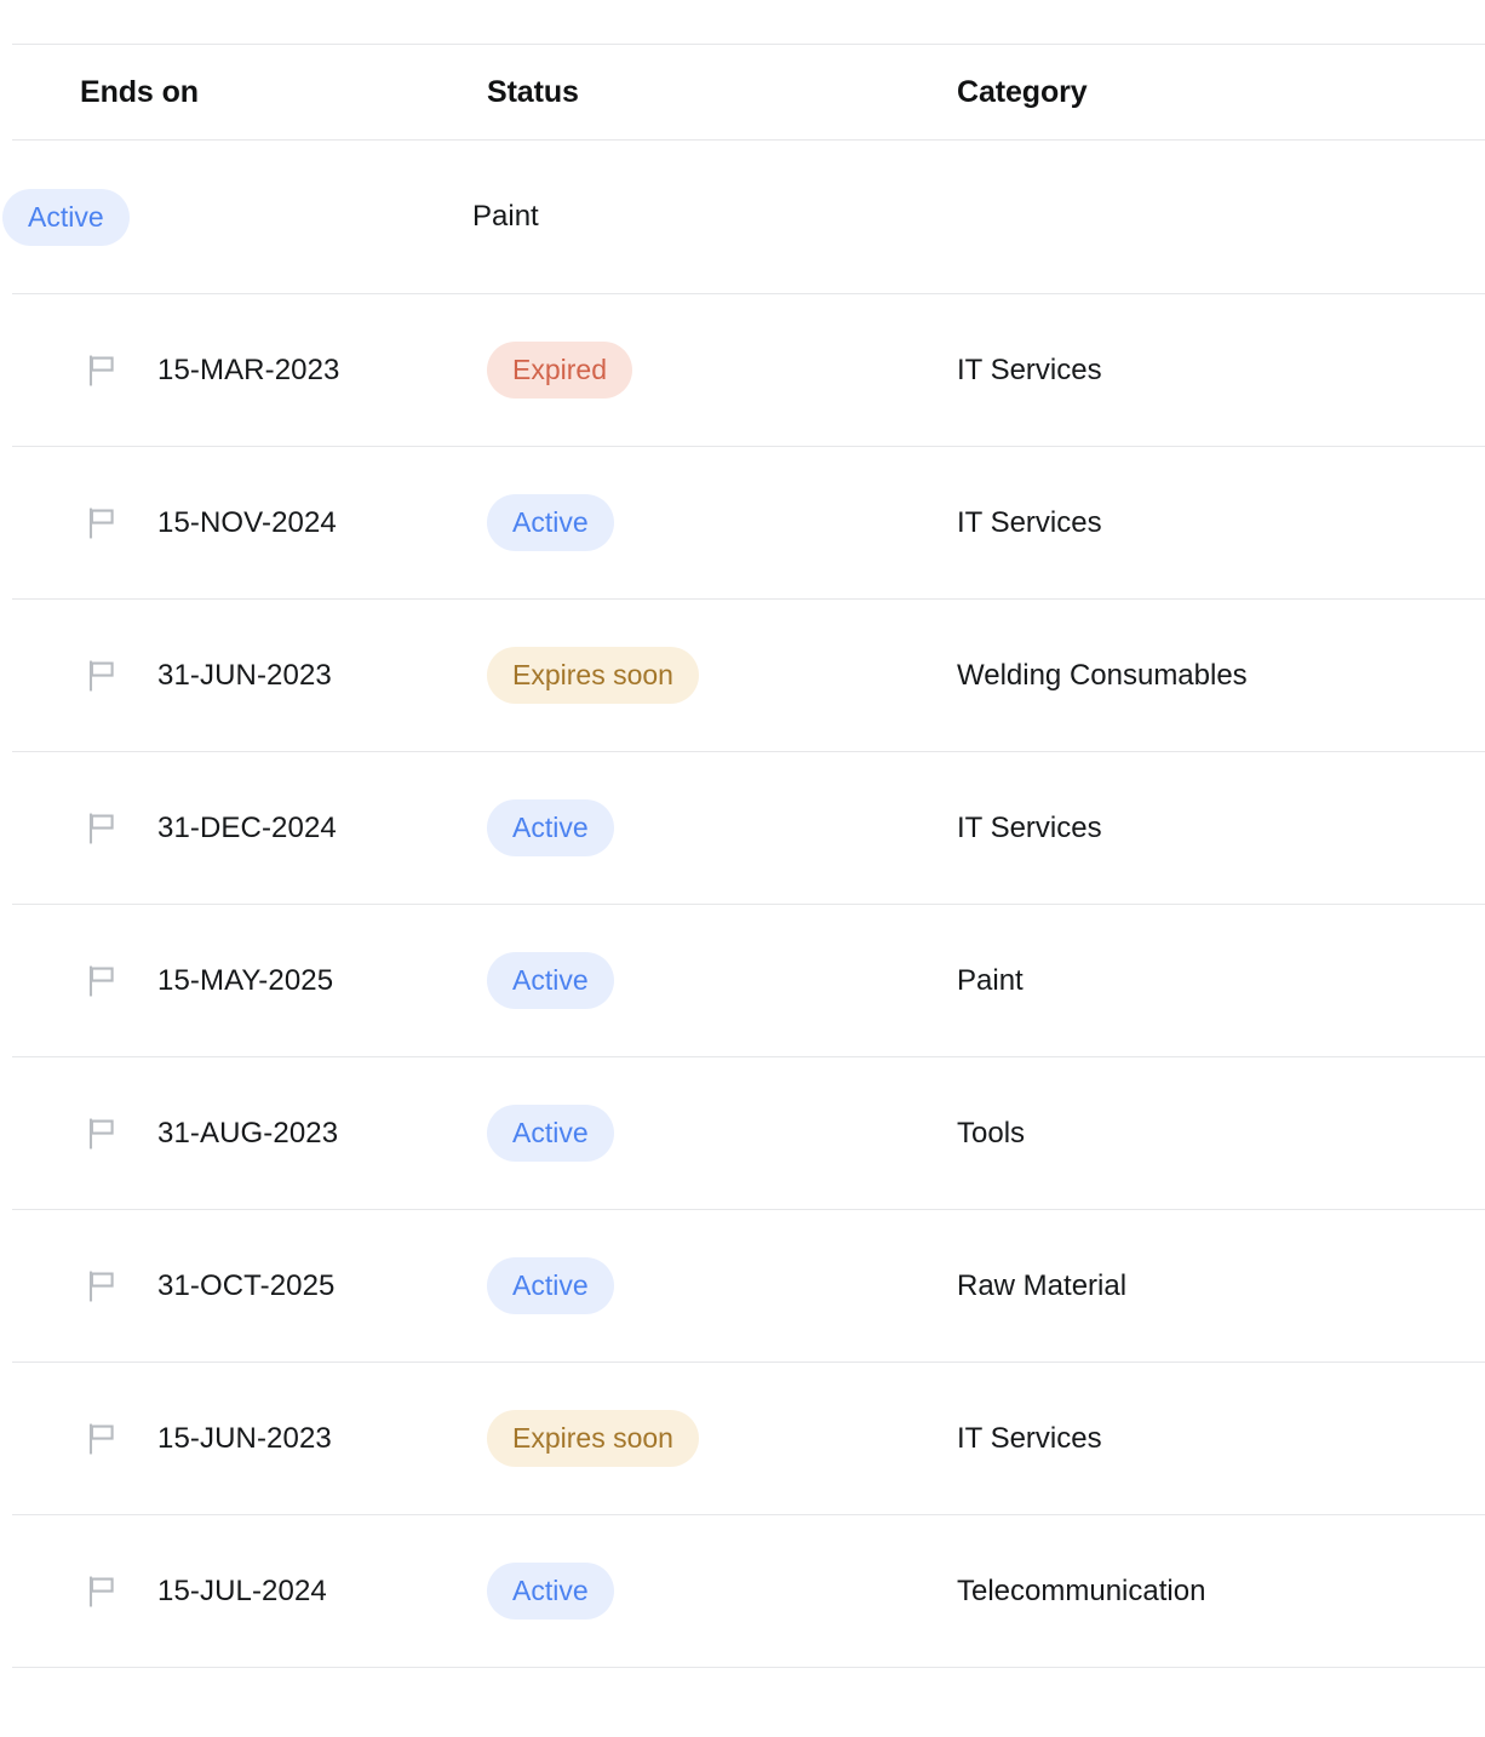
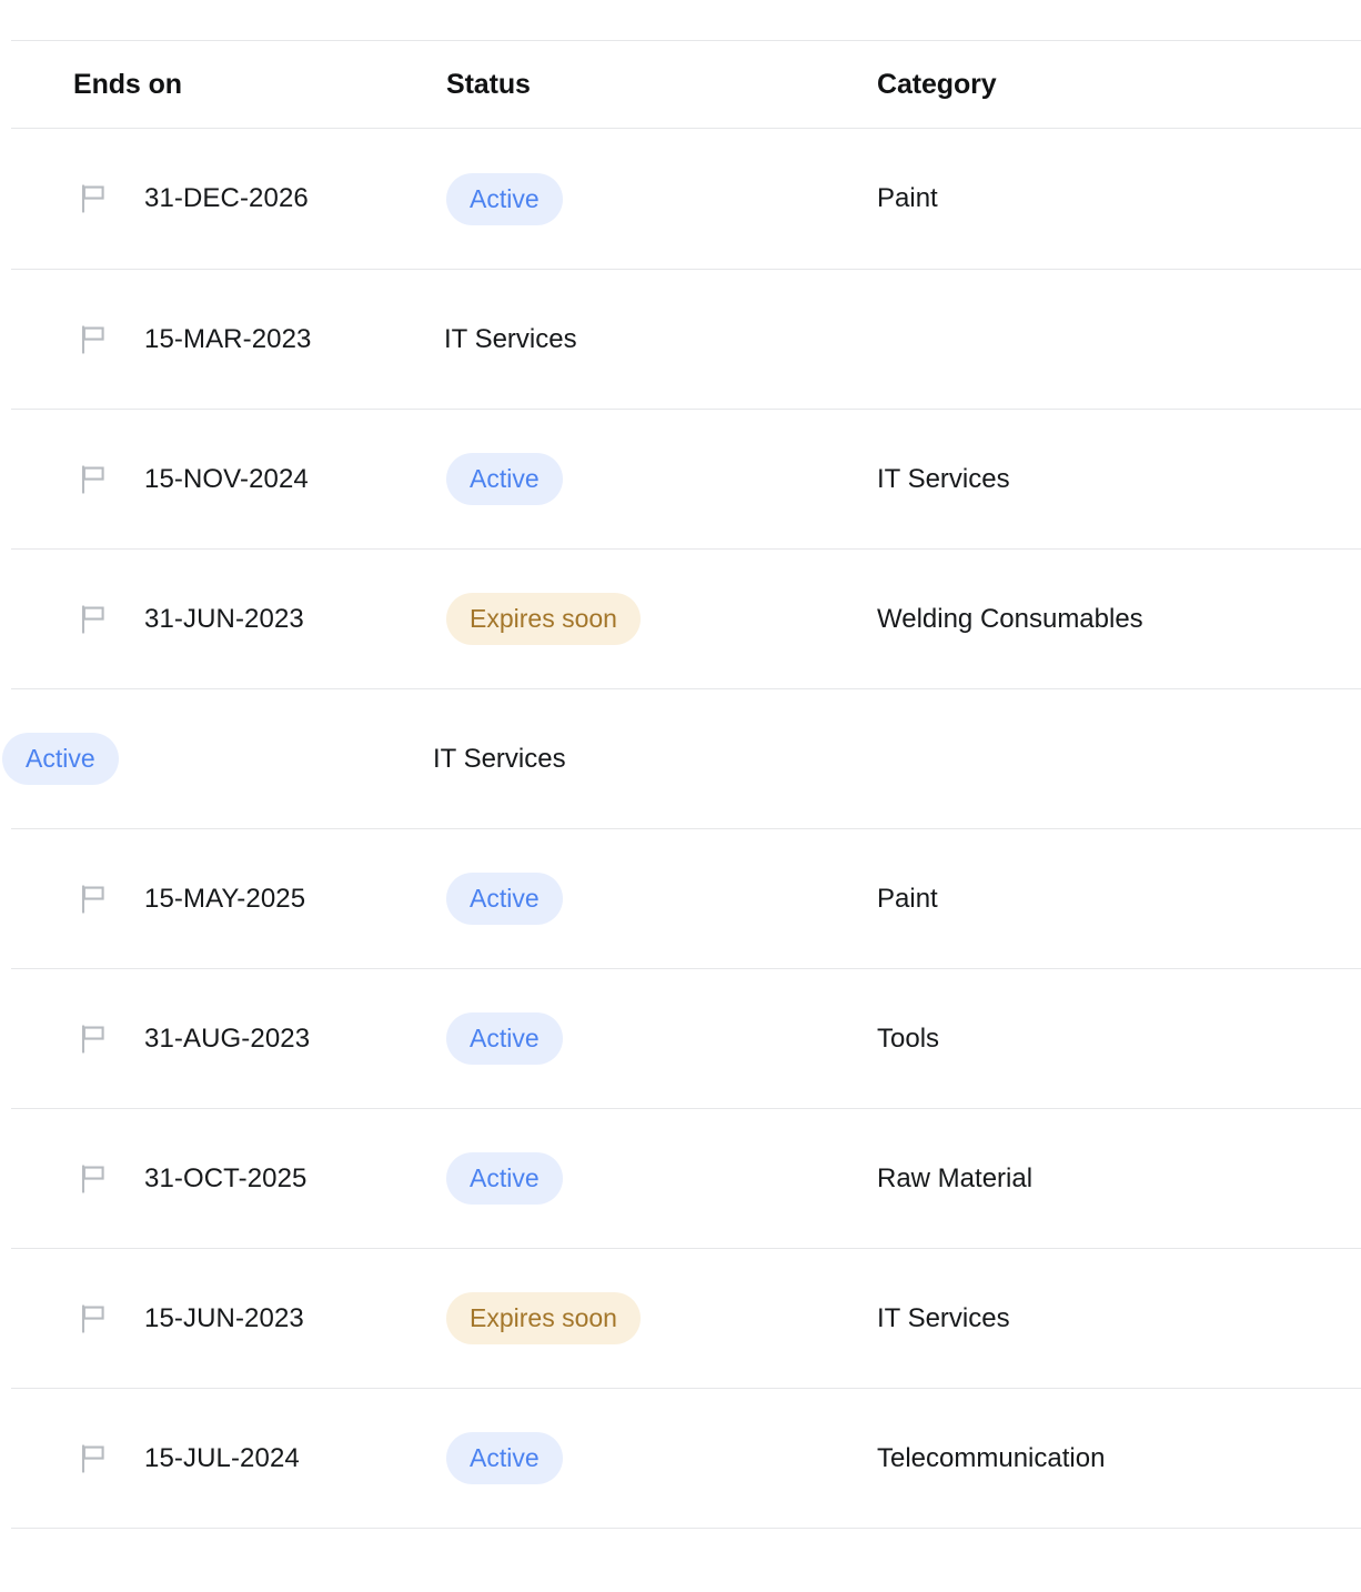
  Ends on
  Status
  Category
+ 31-DEC-2026
  Active
  Paint
  15-MAR-2023
- Expired
  IT Services
  15-NOV-2024
  Active
  IT Services
  31-JUN-2023
  Expires soon
  Welding Consumables
- 31-DEC-2024
  Active
  IT Services
  15-MAY-2025
  Active
  Paint
  31-AUG-2023
  Active
  Tools
  31-OCT-2025
  Active
  Raw Material
  15-JUN-2023
  Expires soon
  IT Services
  15-JUL-2024
  Active
  Telecommunication
